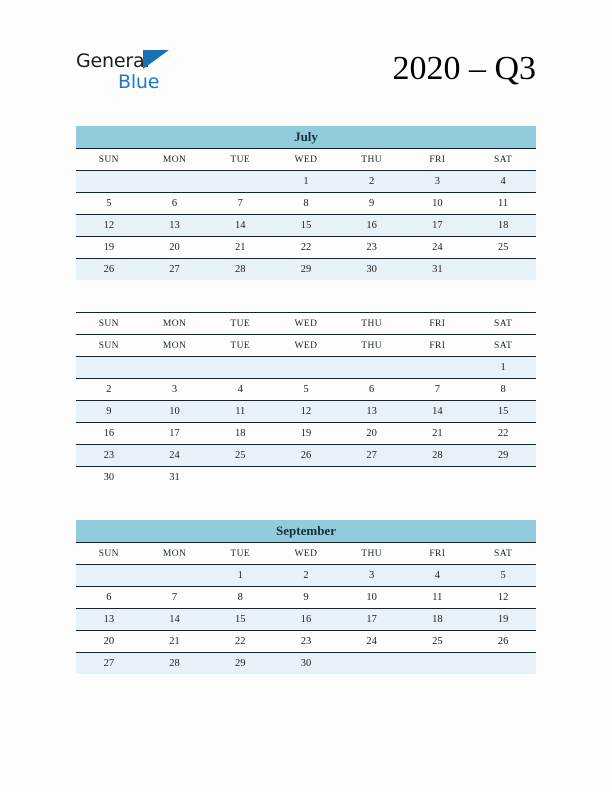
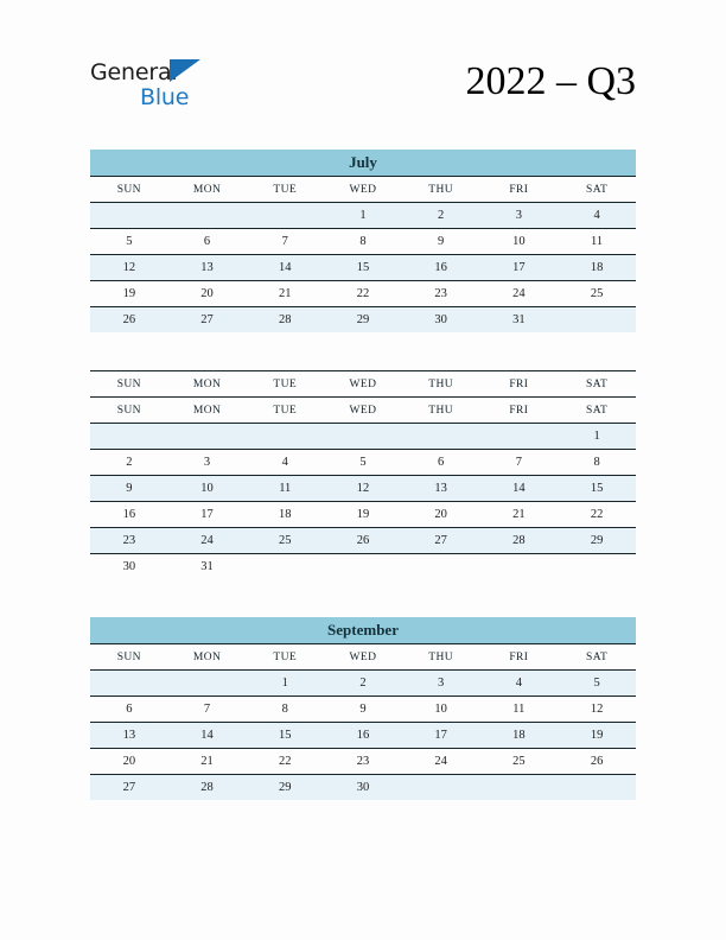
  General
  Blue
- 2020 – Q3
+ 2022 – Q3
  July
  SUN	MON	TUE	WED	THU	FRI	SAT
  			1	2	3	4
  5	6	7	8	9	10	11
  12	13	14	15	16	17	18
  19	20	21	22	23	24	25
  26	27	28	29	30	31
  SUN	MON	TUE	WED	THU	FRI	SAT
  SUN	MON	TUE	WED	THU	FRI	SAT
  						1
  2	3	4	5	6	7	8
  9	10	11	12	13	14	15
  16	17	18	19	20	21	22
  23	24	25	26	27	28	29
  30	31
  September
  SUN	MON	TUE	WED	THU	FRI	SAT
  		1	2	3	4	5
  6	7	8	9	10	11	12
  13	14	15	16	17	18	19
  20	21	22	23	24	25	26
  27	28	29	30
